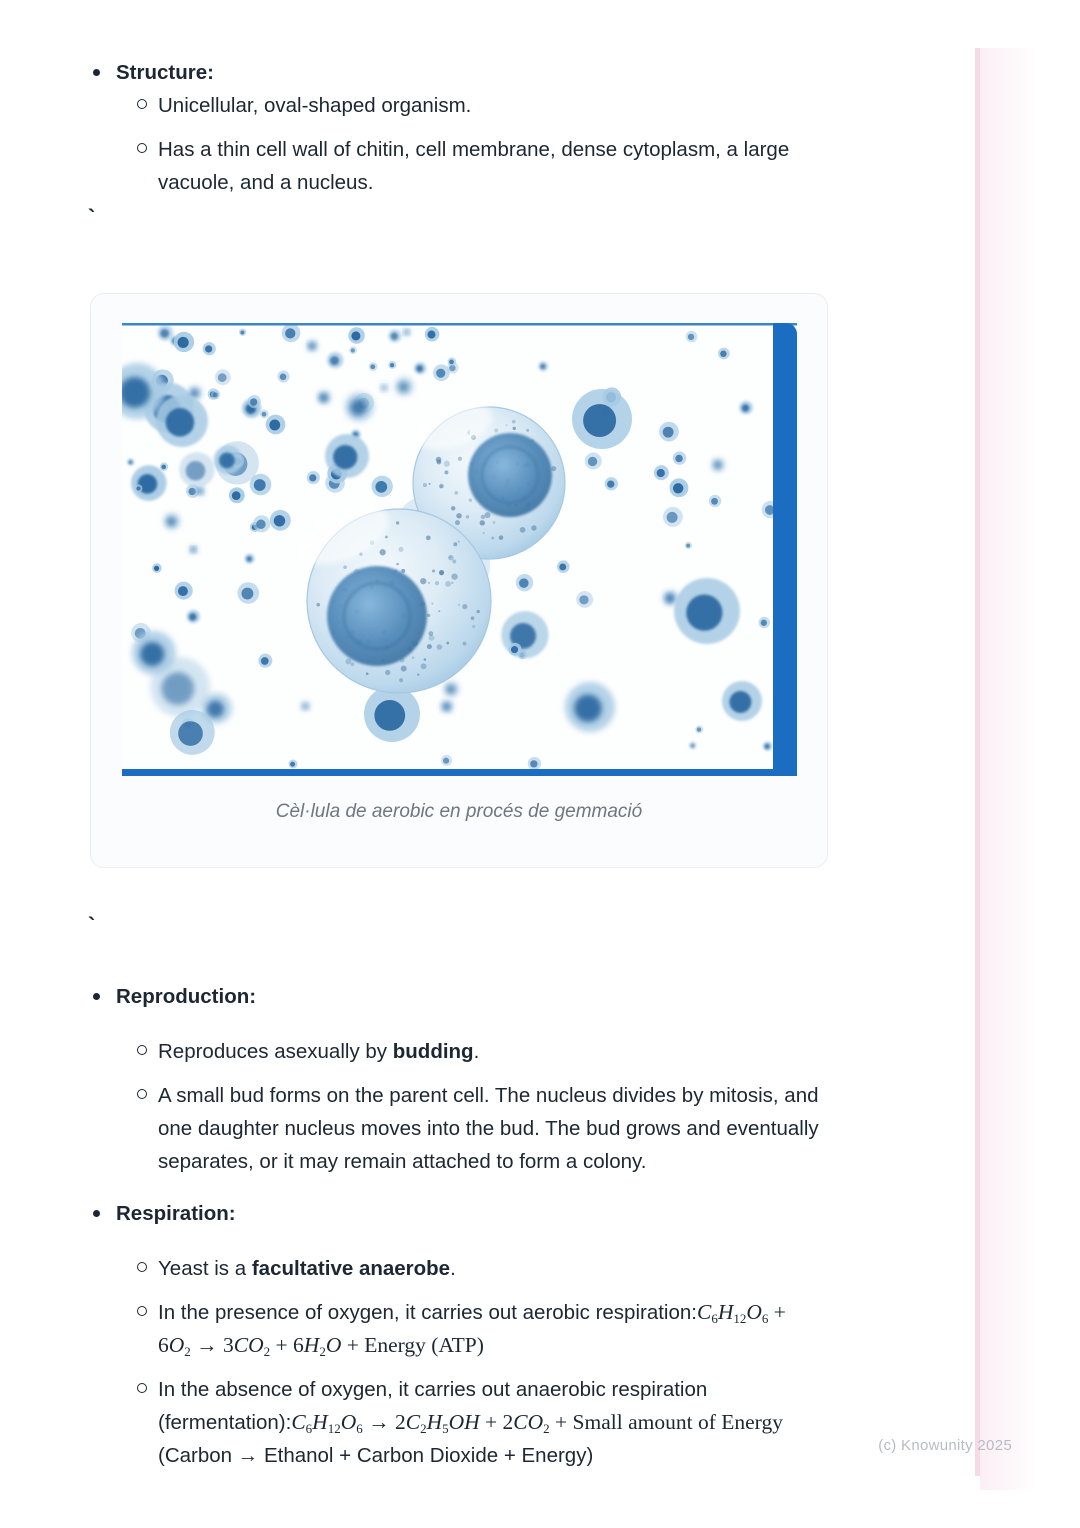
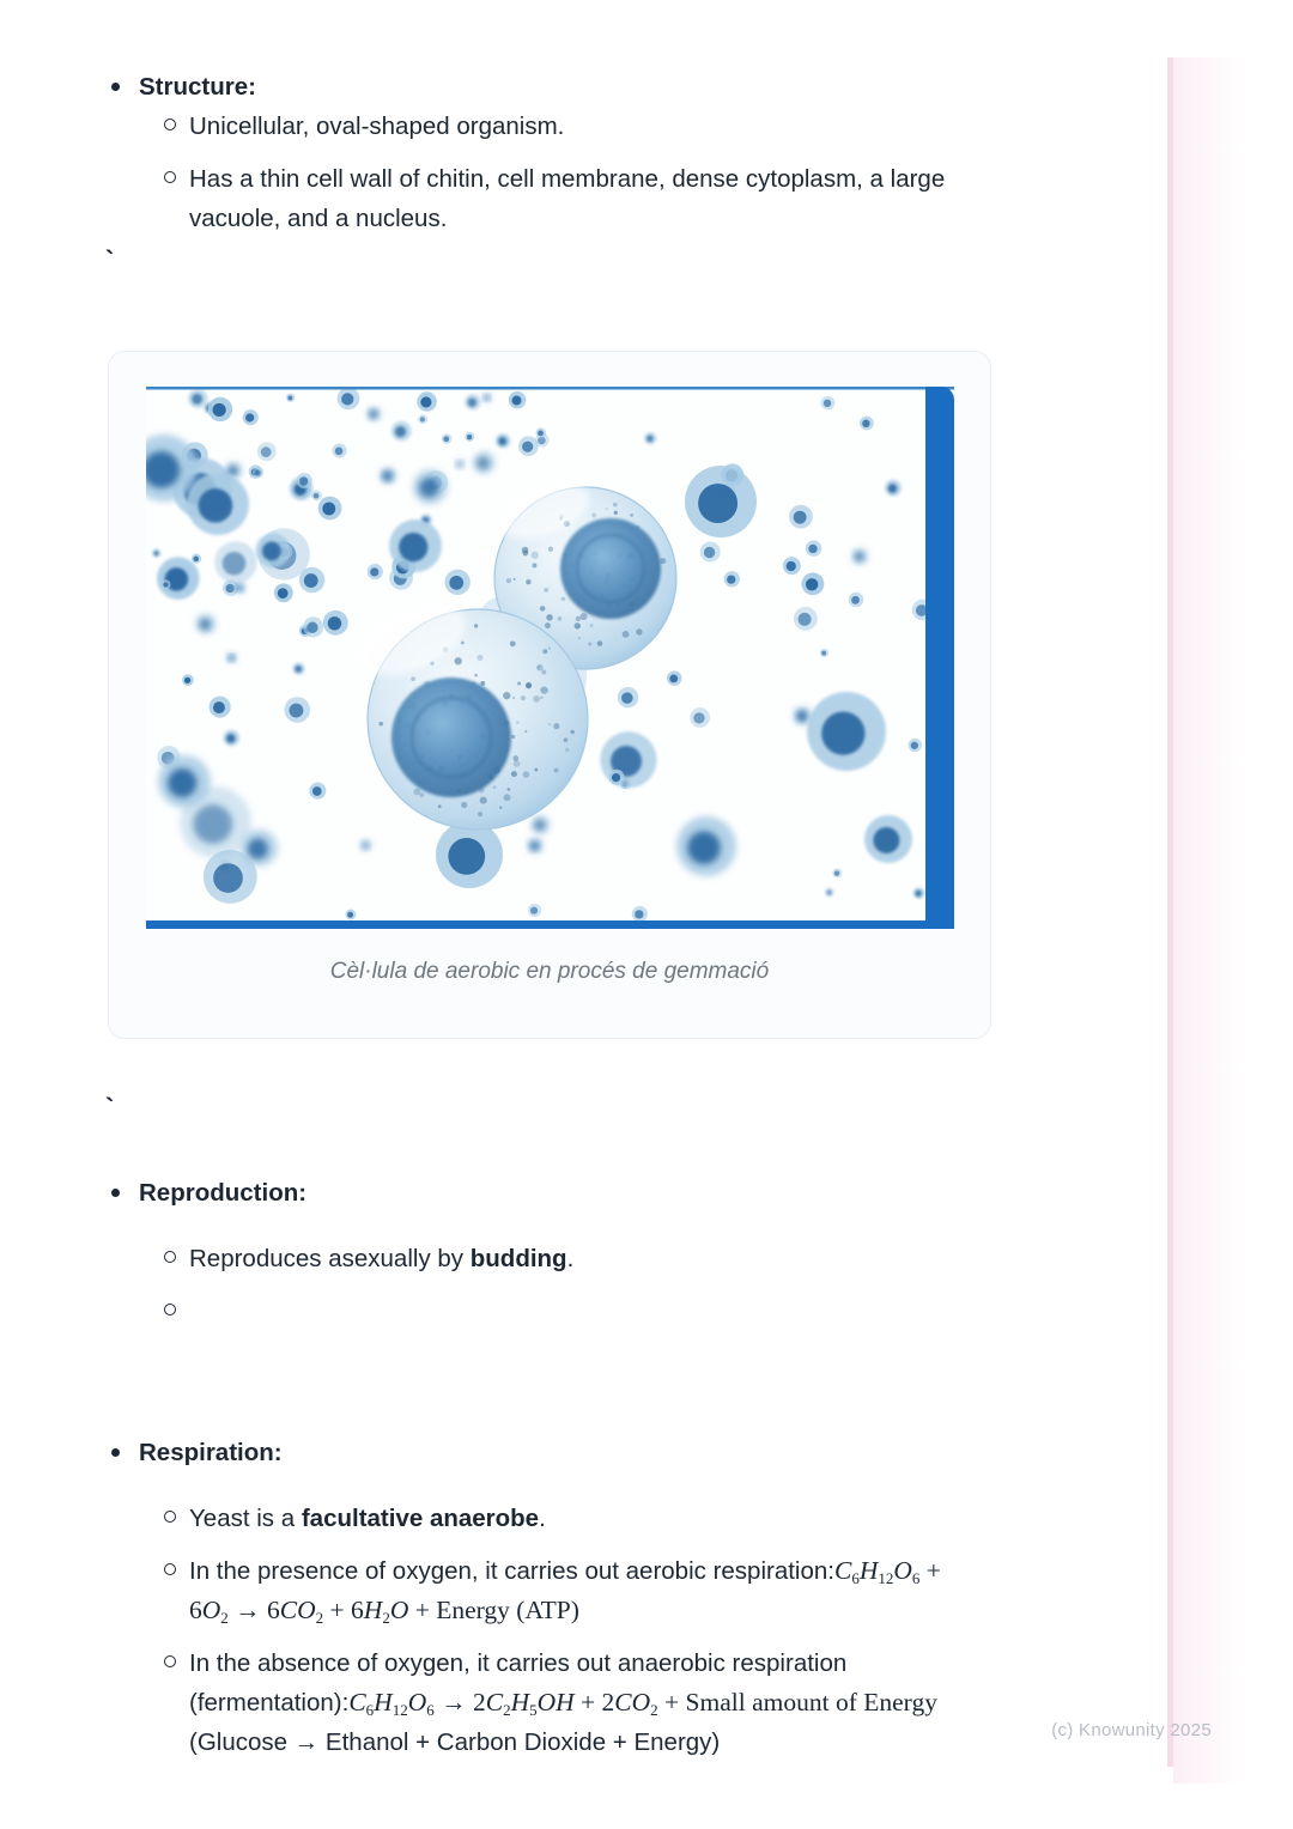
  Structure:
  Unicellular, oval-shaped organism.
  Has a thin cell wall of chitin, cell membrane, dense cytoplasm, a large vacuole, and a nucleus.
  `
  Cèl·lula de aerobic en procés de gemmació
  `
  Reproduction:
  Reproduces asexually by budding.
- A small bud forms on the parent cell. The nucleus divides by mitosis, and one daughter nucleus moves into the bud. The bud grows and eventually separates, or it may remain attached to form a colony.
  Respiration:
  Yeast is a facultative anaerobe.
- In the presence of oxygen, it carries out aerobic respiration:C6H12O6 + 6O2 → 3CO2 + 6H2O + Energy (ATP)
+ In the presence of oxygen, it carries out aerobic respiration:C6H12O6 + 6O2 → 6CO2 + 6H2O + Energy (ATP)
- In the absence of oxygen, it carries out anaerobic respiration (fermentation):C6H12O6 → 2C2H5OH + 2CO2 + Small amount of Energy (Carbon → Ethanol + Carbon Dioxide + Energy)
+ In the absence of oxygen, it carries out anaerobic respiration (fermentation):C6H12O6 → 2C2H5OH + 2CO2 + Small amount of Energy (Glucose → Ethanol + Carbon Dioxide + Energy)
  (c) Knowunity 2025
